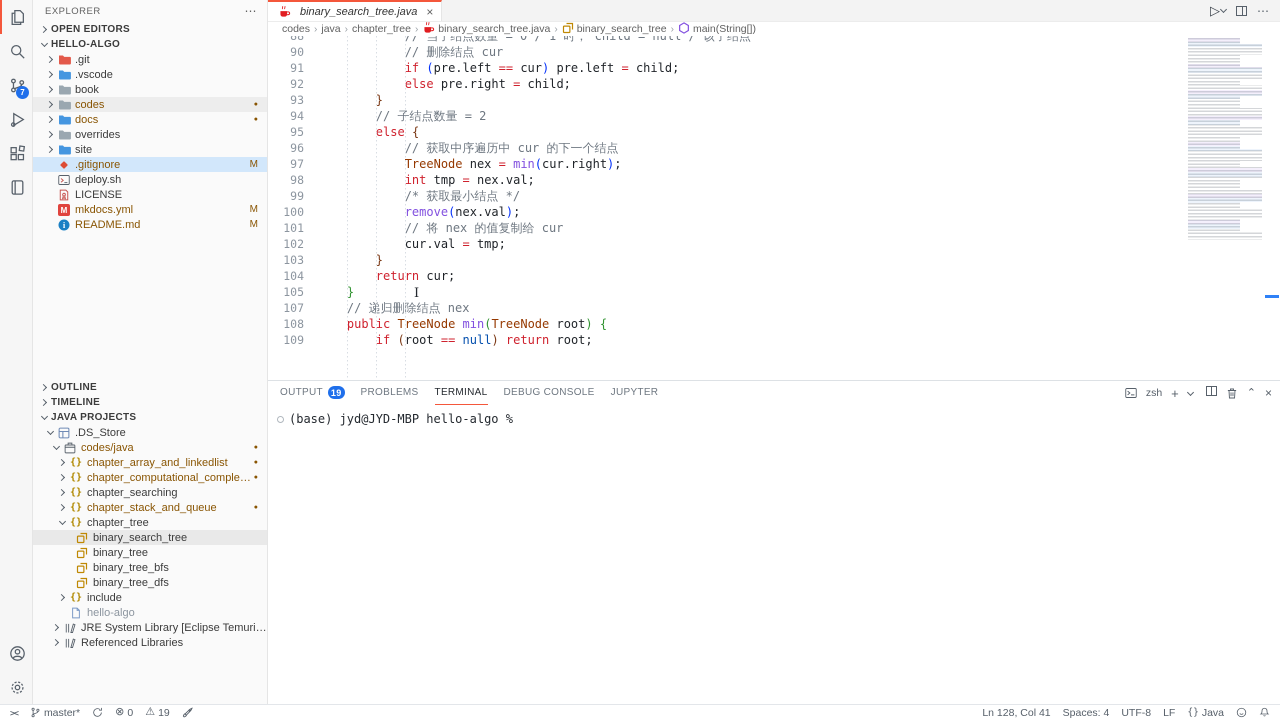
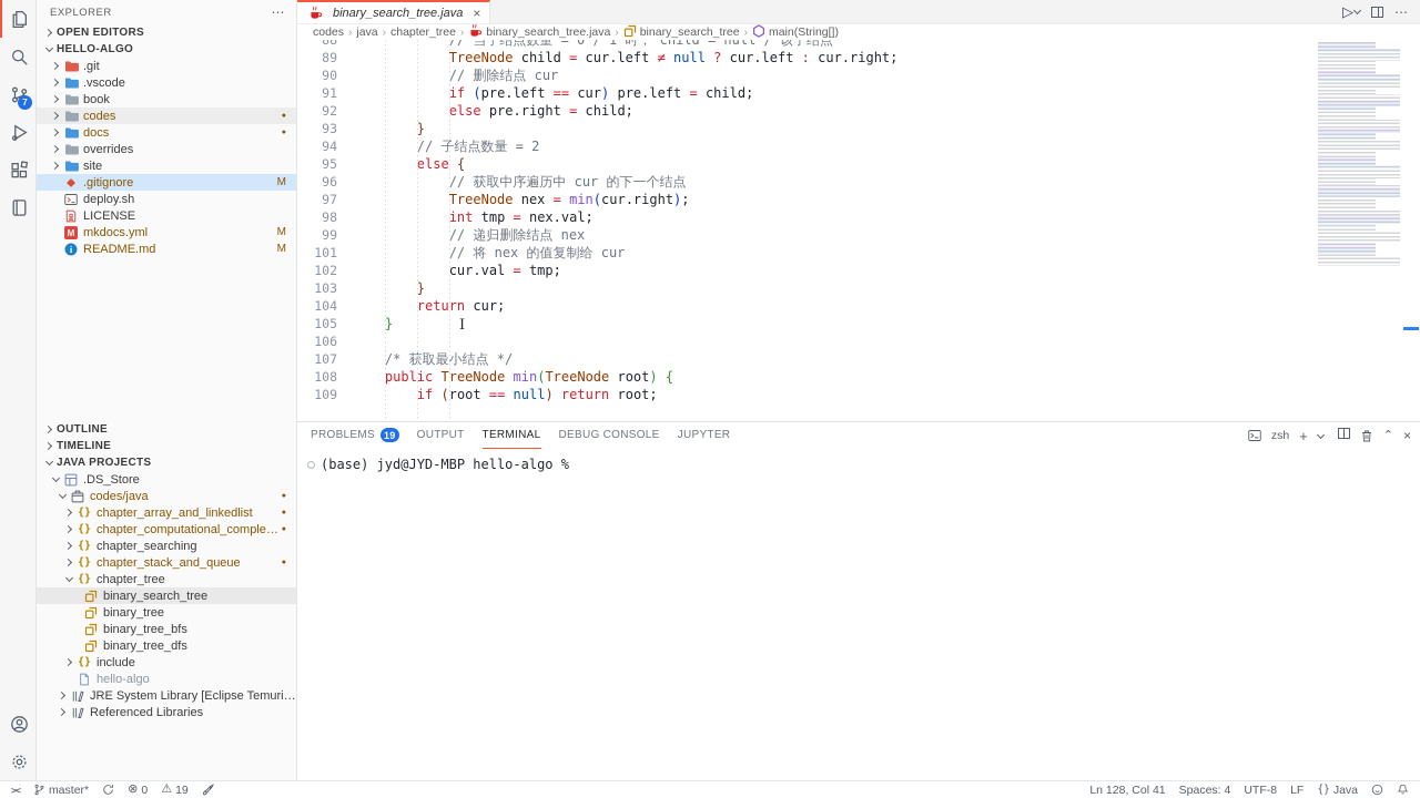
  7
  EXPLORER
  ⋯
  OPEN EDITORS
  HELLO-ALGO
  .git
  .vscode
  book
  codes
  docs
  overrides
  site
  .gitignore
  M
  deploy.sh
  LICENSE
  M
  mkdocs.yml
  M
  i
  README.md
  M
  OUTLINE
  TIMELINE
  JAVA PROJECTS
  .DS_Store
  codes/java
  {}
  chapter_array_and_linkedlist
  {}
  chapter_computational_complexity
  {}
  chapter_searching
  {}
  chapter_stack_and_queue
  {}
  chapter_tree
  binary_search_tree
  binary_tree
  binary_tree_bfs
  binary_tree_dfs
  {}
  include
  hello-algo
  JRE System Library [Eclipse Temurin
  Referenced Libraries
  binary_search_tree.java
  ×
  ▷
  ⋯
  codes
  ›
  java
  ›
  chapter_tree
  ›
  binary_search_tree.java
  ›
  binary_search_tree
  ›
  main(String[])
  88
  // 当子结点数量 = 0 / 1 时， child = null / 该子结点
+ 89
+ TreeNode child = cur.left ≠ null ? cur.left : cur.right;
  90
  // 删除结点 cur
  91
  if (pre.left == cur) pre.left = child;
  92
  else pre.right = child;
  93
  }
  94
  // 子结点数量 = 2
  95
  else {
  96
  // 获取中序遍历中 cur 的下一个结点
  97
  TreeNode nex = min(cur.right);
  98
  int tmp = nex.val;
  99
- /* 获取最小结点 */
+ // 递归删除结点 nex
- 100
- remove(nex.val);
  101
  // 将 nex 的值复制给 cur
  102
  cur.val = tmp;
  103
  }
  104
  return cur;
  105
  }
+ 106
  107
- // 递归删除结点 nex
+ /* 获取最小结点 */
  108
  public TreeNode min(TreeNode root) {
  109
  if (root == null) return root;
  I
- OUTPUT
+ PROBLEMS
  19
- PROBLEMS
+ OUTPUT
  TERMINAL
  DEBUG CONSOLE
  JUPYTER
  zsh
  +
  ⌃
  ×
  (base) jyd@JYD-MBP hello-algo %
  ><
  master*
  ⊗
  0
  ⚠
  19
  Ln 128, Col 41
  Spaces: 4
  UTF-8
  LF
  {}
  Java
